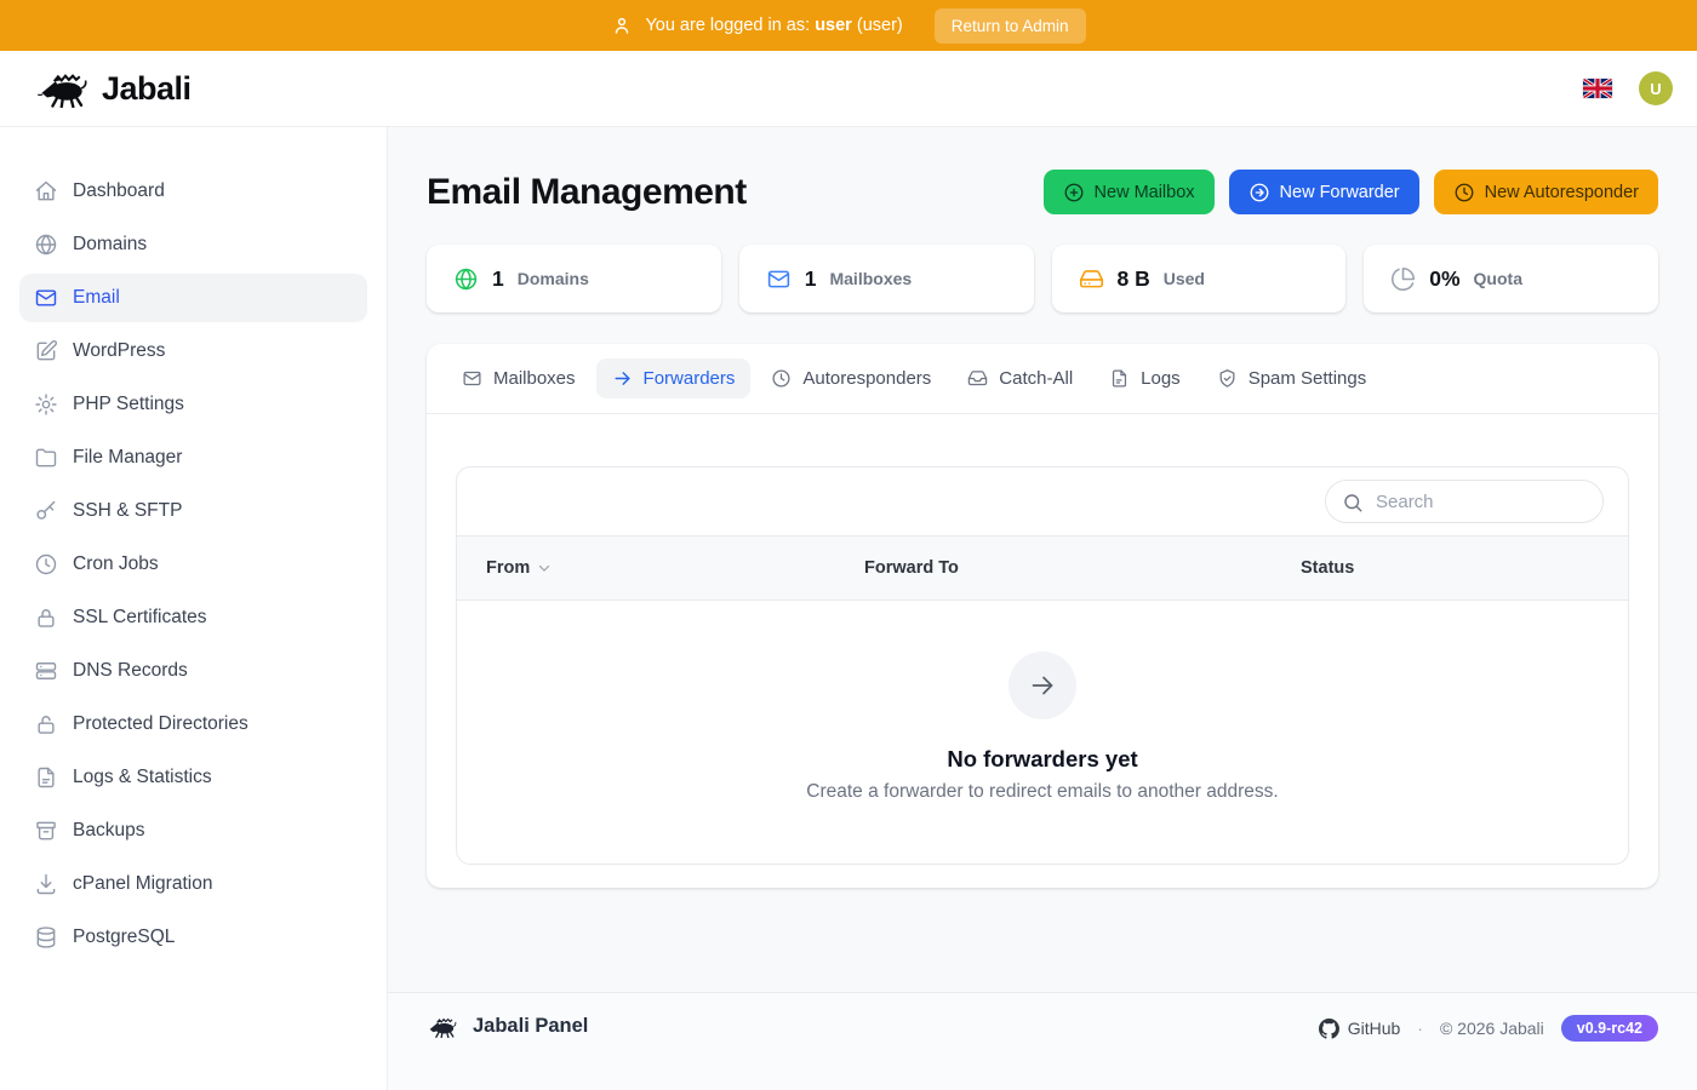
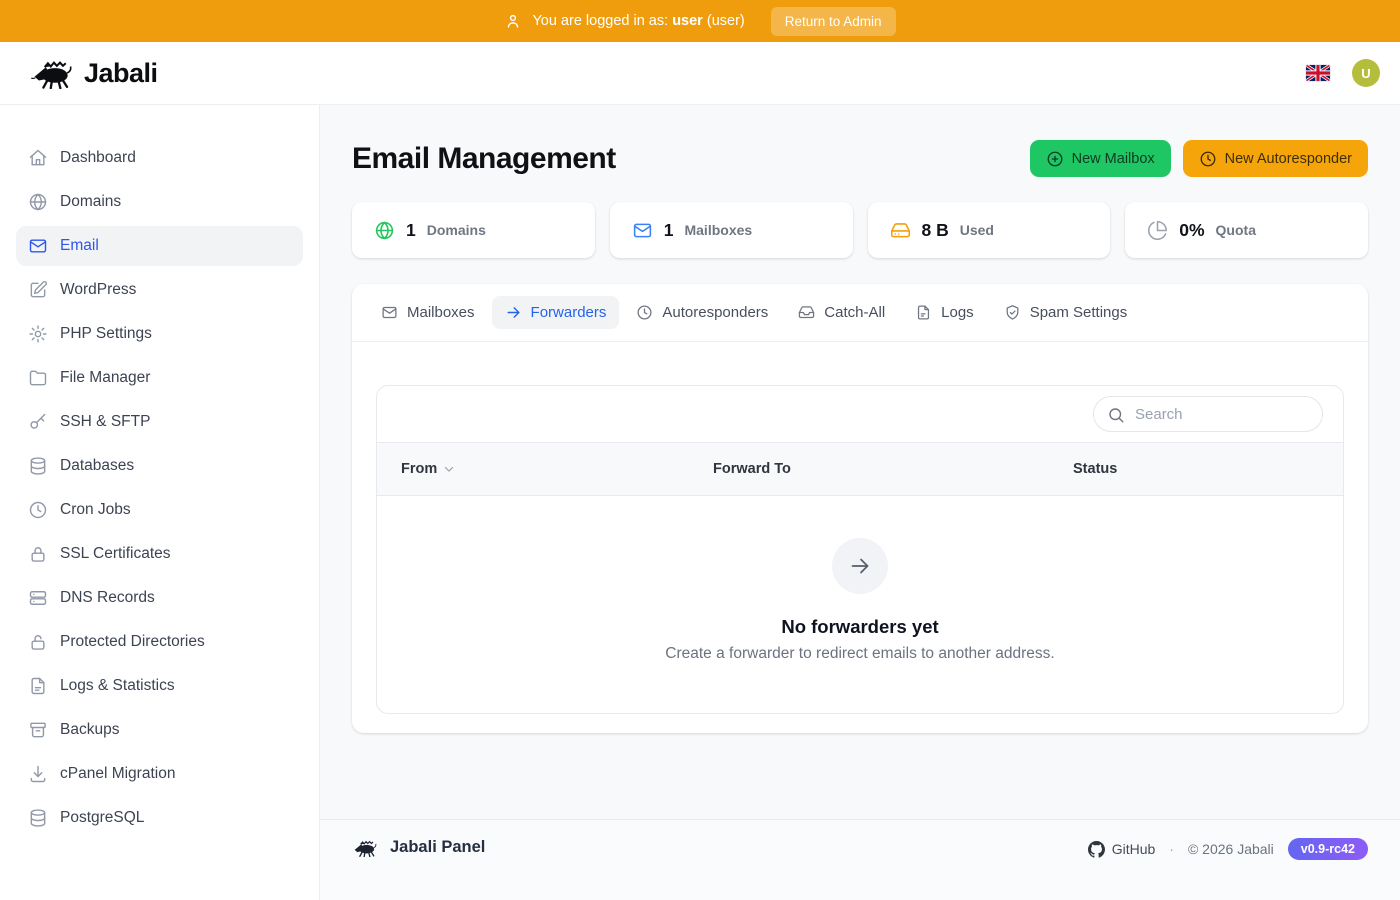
  You are logged in as: user (user)
  Return to Admin
  Jabali
  U
  Dashboard
  Domains
  Email
  WordPress
  PHP Settings
  File Manager
  SSH & SFTP
+ Databases
  Cron Jobs
  SSL Certificates
  DNS Records
  Protected Directories
  Logs & Statistics
  Backups
  cPanel Migration
  PostgreSQL
  Email Management
  New Mailbox
- New Forwarder
  New Autoresponder
  1
  Domains
  1
  Mailboxes
  8 B
  Used
  0%
  Quota
  Mailboxes
  Forwarders
  Autoresponders
  Catch-All
  Logs
  Spam Settings
  Search
  From
  Forward To
  Status
  No forwarders yet
  Create a forwarder to redirect emails to another address.
  Jabali Panel
  GitHub
  ·
  © 2026 Jabali
  v0.9-rc42
